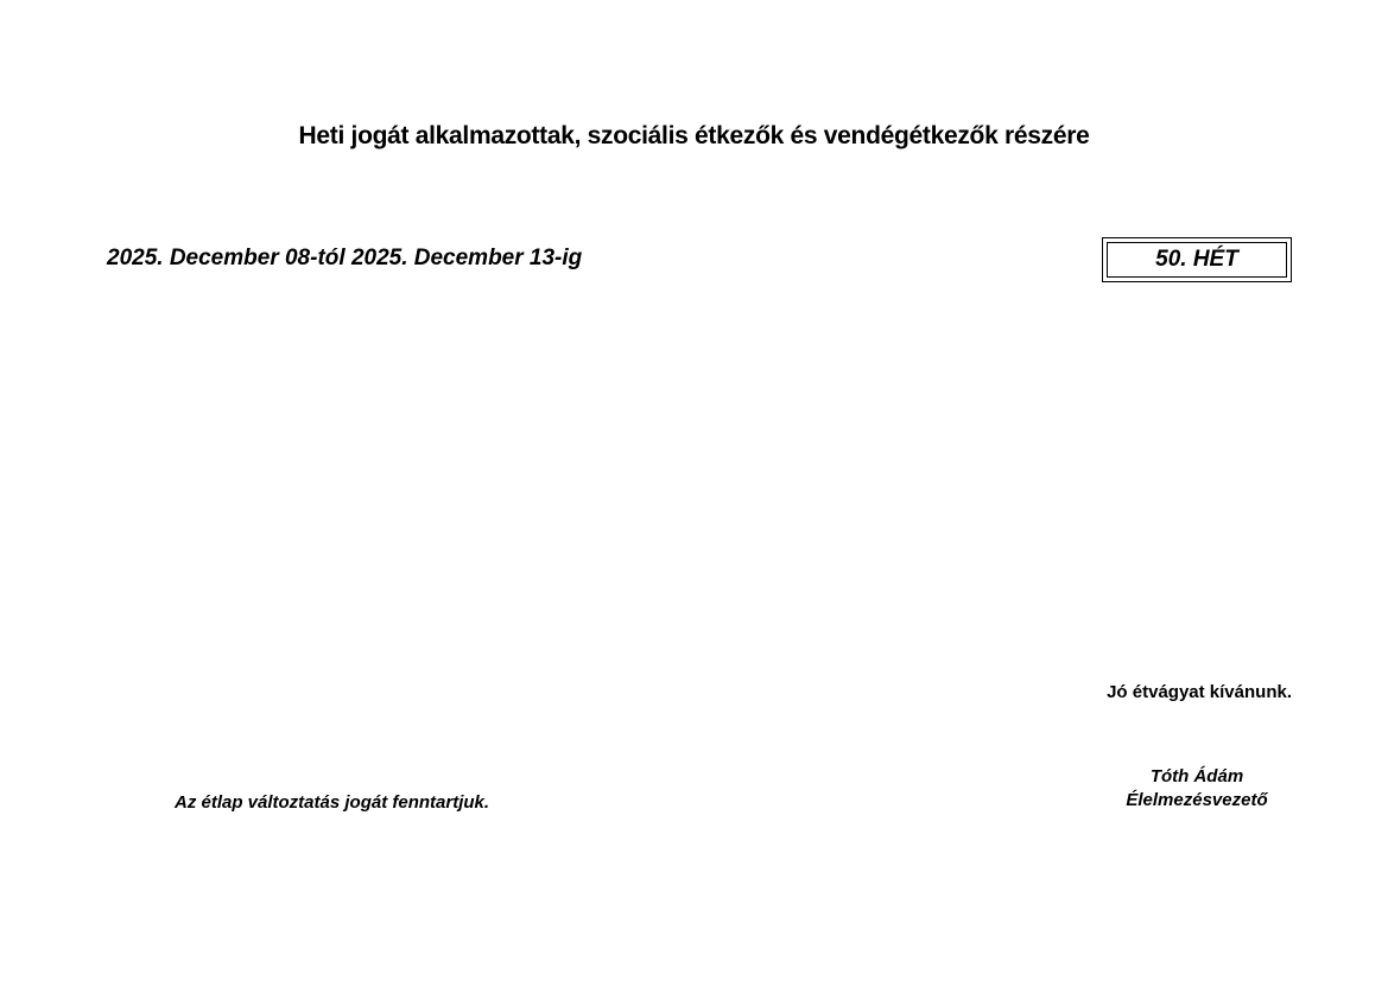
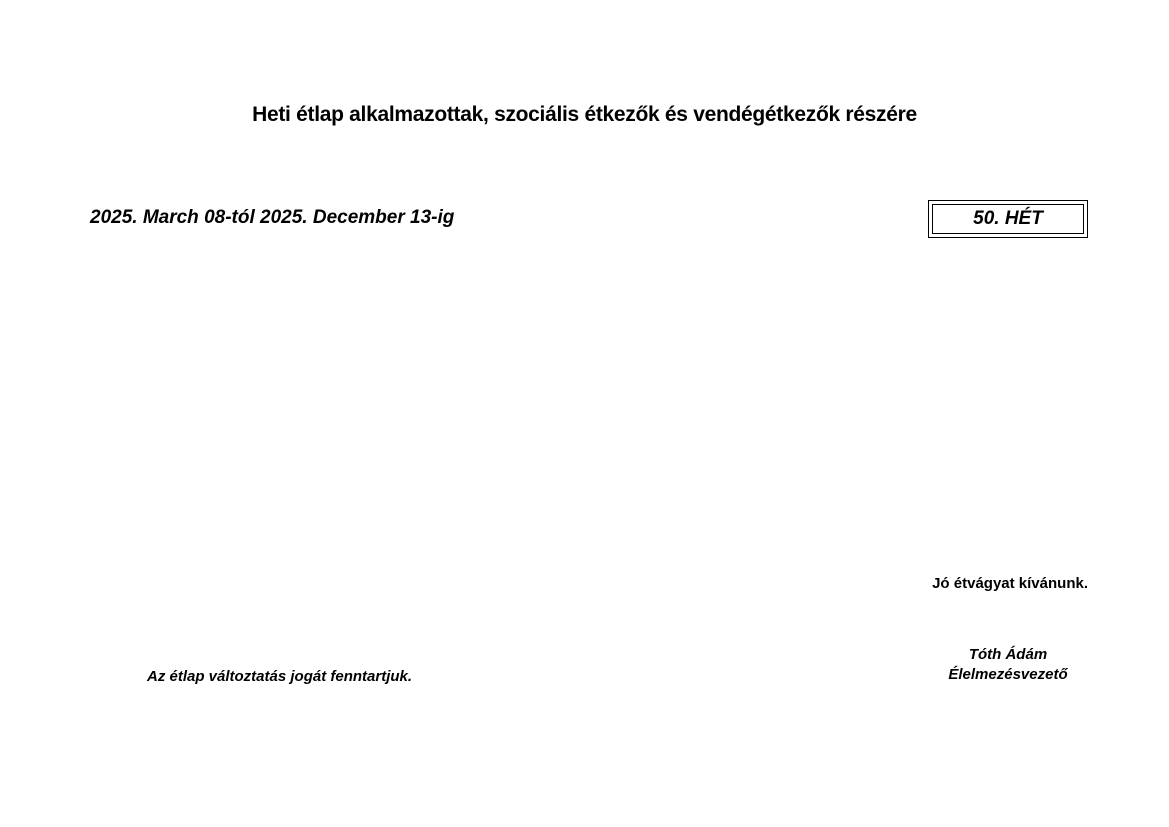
- Heti jogát alkalmazottak, szociális étkezők és vendégétkezők részére
+ Heti étlap alkalmazottak, szociális étkezők és vendégétkezők részére
- 2025. December 08-tól 2025. December 13-ig
+ 2025. March 08-tól 2025. December 13-ig
  50. HÉT
  Jó étvágyat kívánunk.
  Tóth Ádám
  Élelmezésvezető
  Az étlap változtatás jogát fenntartjuk.
